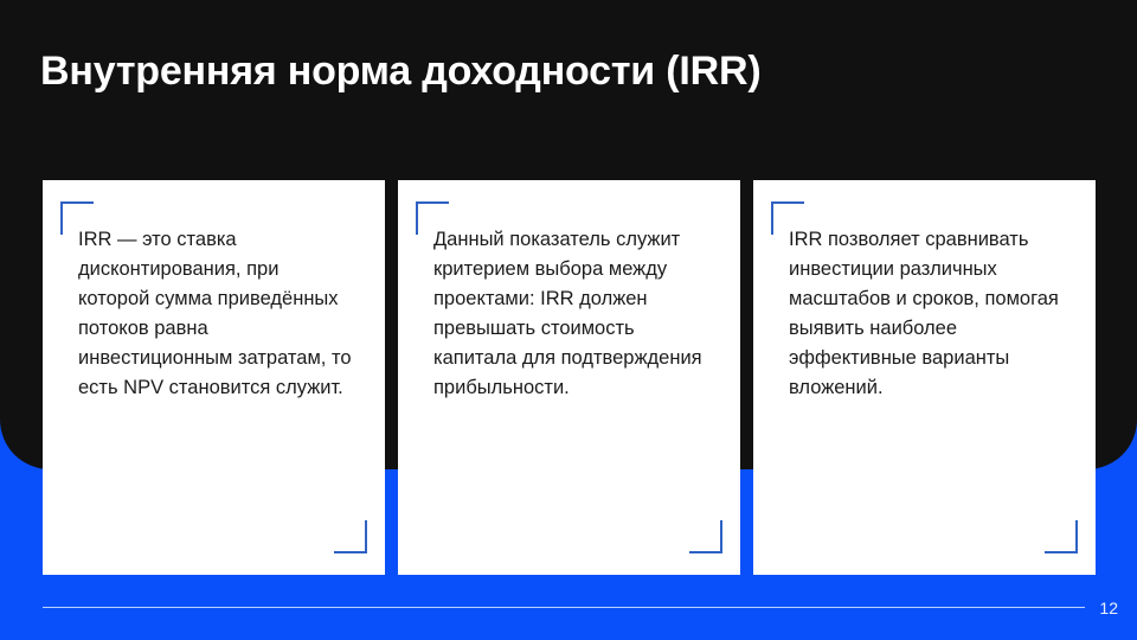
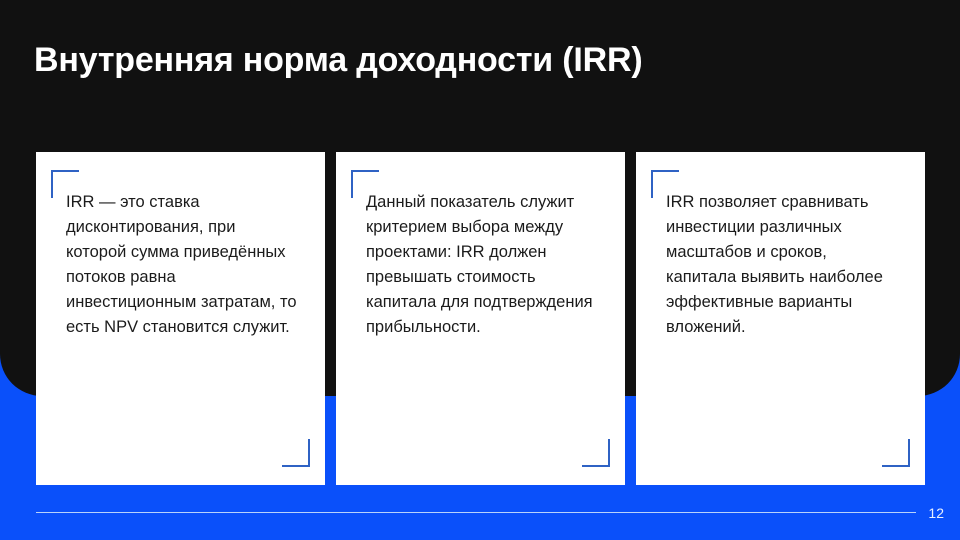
  Внутренняя норма доходности (IRR)
  IRR — это ставка дисконтирования, при которой сумма приведённых потоков равна инвестиционным затратам, то есть NPV становится служит.
  Данный показатель служит критерием выбора между проектами: IRR должен превышать стоимость капитала для подтверждения прибыльности.
- IRR позволяет сравнивать инвестиции различных масштабов и сроков, помогая выявить наиболее эффективные варианты вложений.
+ IRR позволяет сравнивать инвестиции различных масштабов и сроков, капитала выявить наиболее эффективные варианты вложений.
  12
